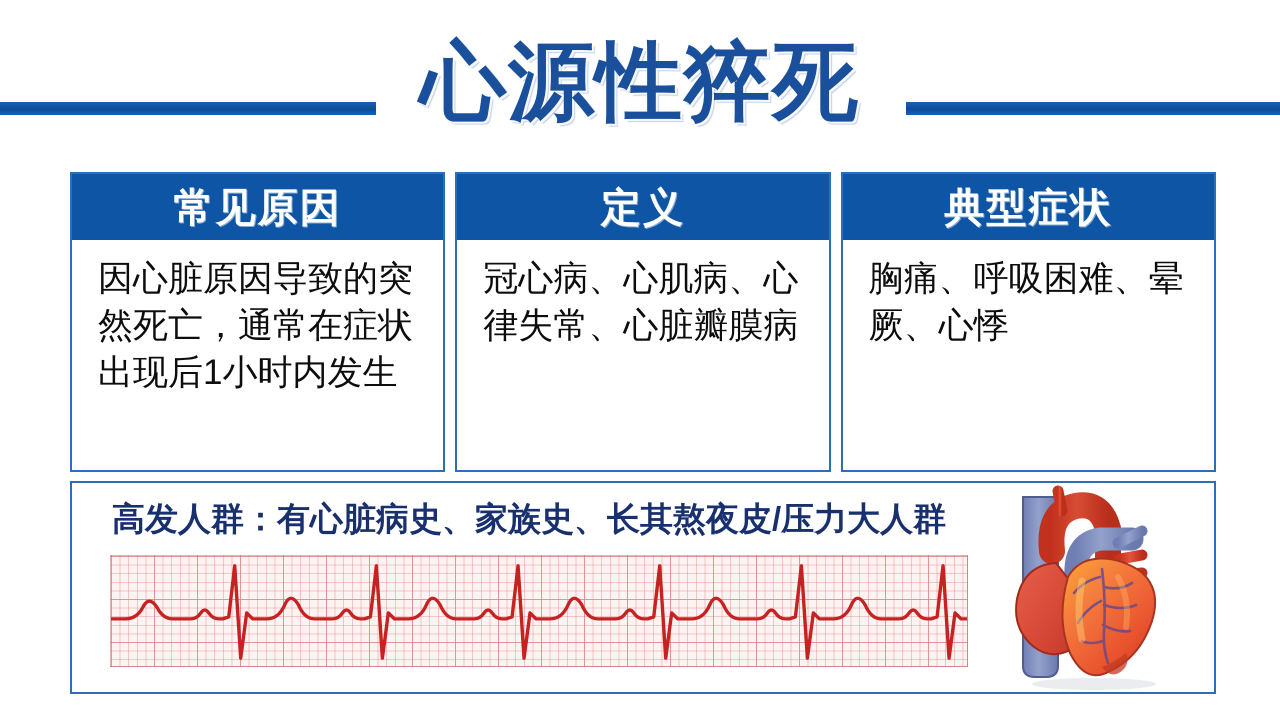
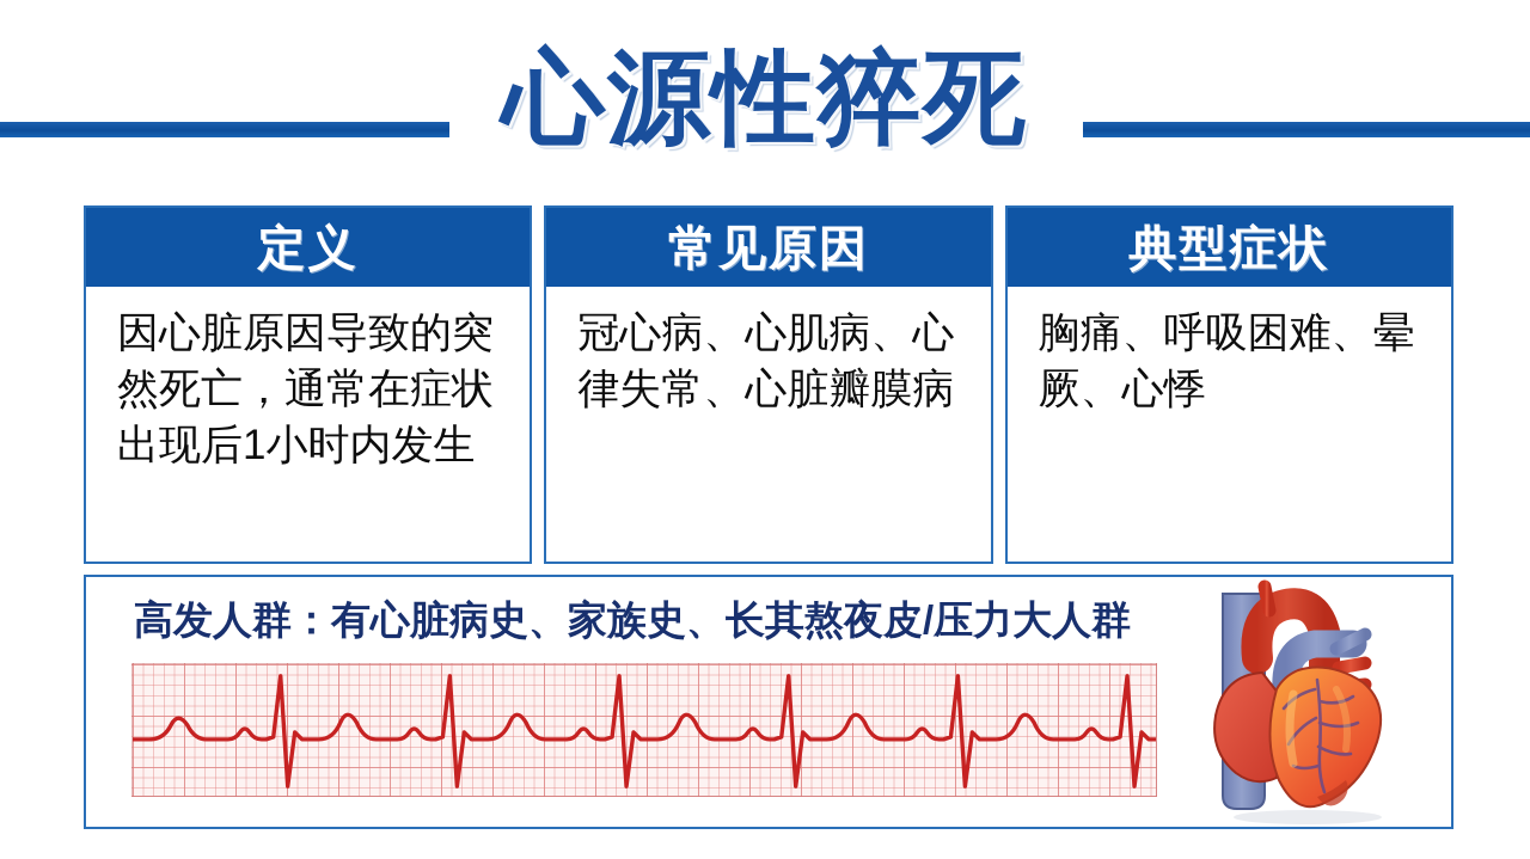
  心源性猝死
- 常见原因
+ 定义
  因心脏原因导致的突然死亡，通常在症状出现后1小时内发生
- 定义
+ 常见原因
  冠心病、心肌病、心律失常、心脏瓣膜病
  典型症状
  胸痛、呼吸困难、晕厥、心悸
  高发人群：有心脏病史、家族史、长其熬夜皮/压力大人群
